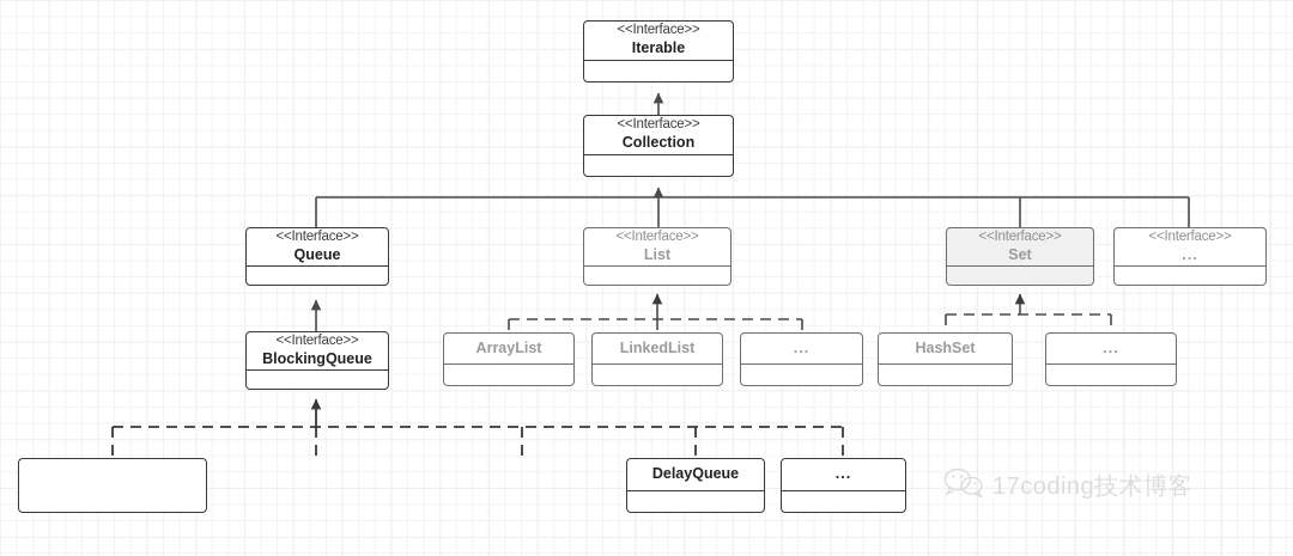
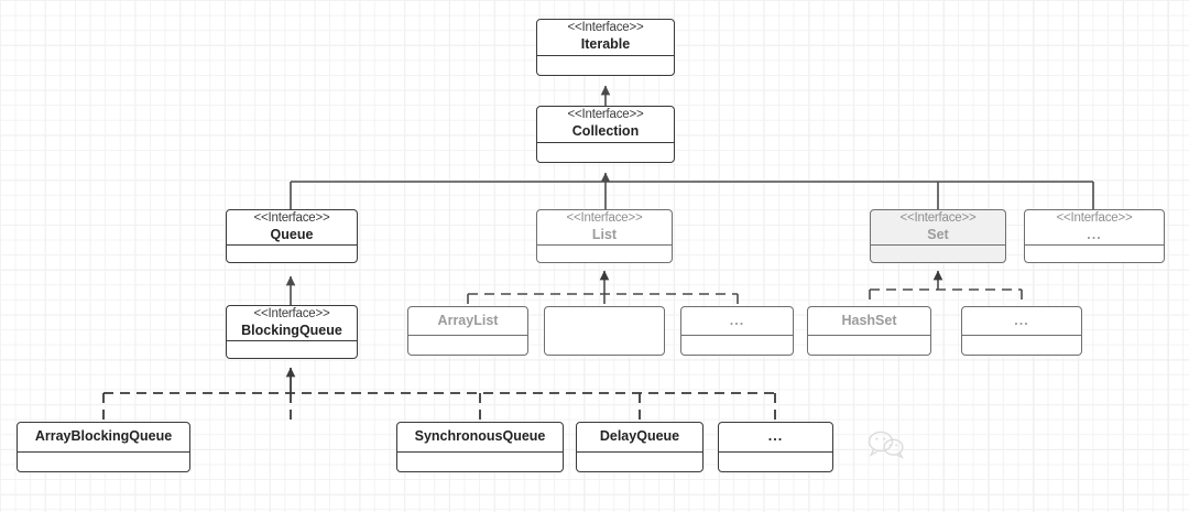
  <<Interface>>
  Iterable
  <<Interface>>
  Collection
  <<Interface>>
  Queue
  <<Interface>>
  List
  <<Interface>>
  Set
  <<Interface>>
  ...
  <<Interface>>
  BlockingQueue
  ArrayList
- LinkedList
  ...
  HashSet
  ...
+ ArrayBlockingQueue
+ SynchronousQueue
  DelayQueue
  ...
- 17coding技术博客
